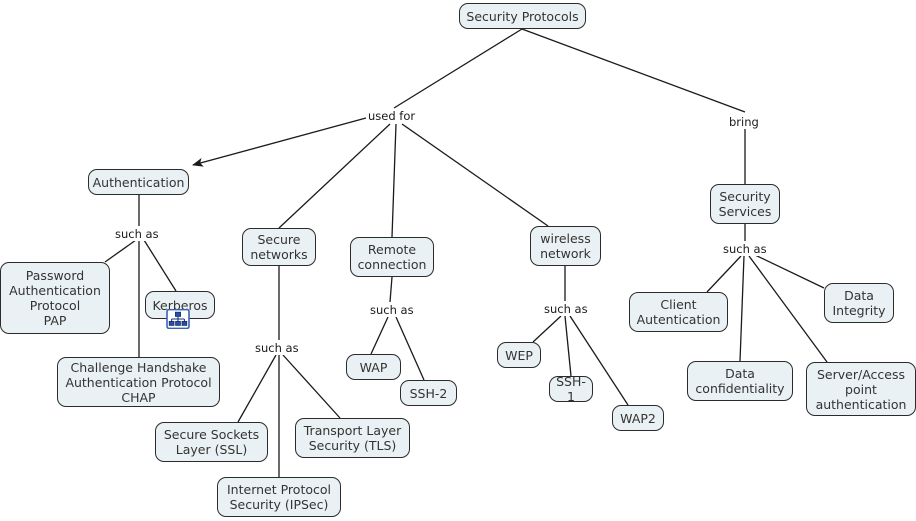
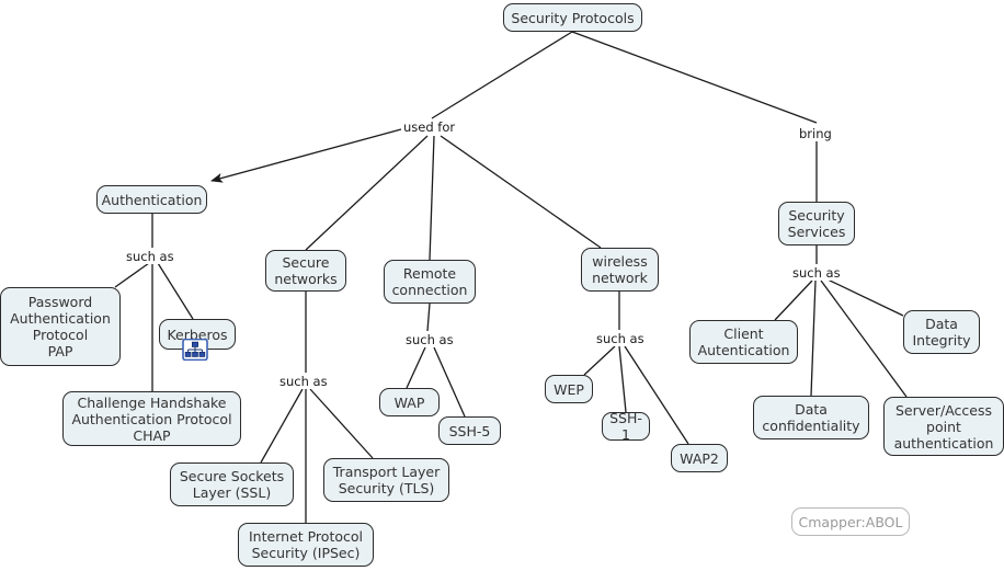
  Security Protocols
  Authentication
  Password
  Authentication
  Protocol
  PAP
  Kerberos
  Challenge Handshake
  Authentication Protocol
  CHAP
  Secure
  networks
  Secure Sockets
  Layer (SSL)
  Internet Protocol
  Security (IPSec)
  Transport Layer
  Security (TLS)
  Remote
  connection
  WAP
- SSH-2
+ SSH-5
  wireless
  network
  WEP
  SSH-1
  WAP2
  Security
  Services
  Client
  Autentication
  Data
  confidentiality
  Data
  Integrity
  Server/Access
  point
  authentication
  used for
  bring
  such as
  such as
  such as
  such as
  such as
+ Cmapper:ABOL
